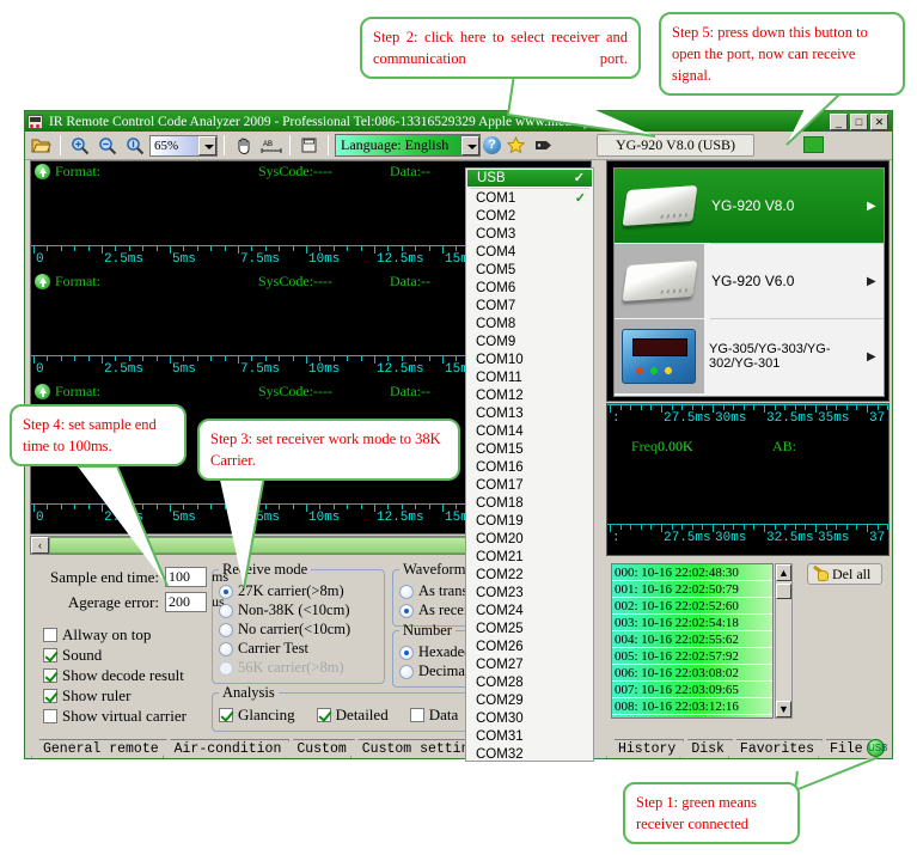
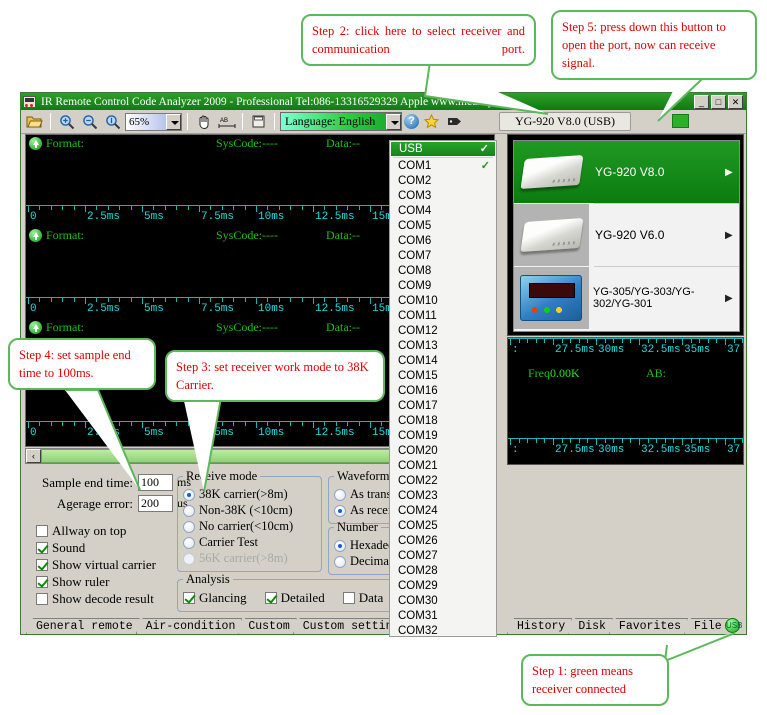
  IR Remote Control Code Analyzer 2009 - Professional Tel:086-13316529329 Apple www
  _
  □
  ✕
  65%
  Language: English
  ?
  YG-920 V8.0 (USB)
  Format:
  SysCode:----
  Data:--
  0
  2.5ms
  5ms
  7.5ms
  10ms
  12.5ms
  Format:
  SysCode:----
  Data:--
  0
  2.5ms
  5ms
  7.5ms
  10ms
  12.5ms
  Format:
  SysCode:----
  Data:--
  0
  5ms
  10ms
  12.5ms
  ‹
  :
  27.5ms
  30ms
  32.5ms
  35ms
  Freq0.00K
  AB:
  :
  27.5ms
  30ms
  32.5ms
  35ms
  Sample end time:
  100
  ms
  Agerage error:
  200
  us
  Allway on top
  Sound
- Show decode result
+ Show virtual carrier
  Show ruler
- Show virtual carrier
+ Show decode result
  Reeive mode
- 27K carrier(>8m)
+ 38K carrier(>8m)
  Non-38K (<10cm)
  No carrier(<10cm)
  Carrier Test
  56K carrier(>8m)
  Number
  Analysis
  Glancing
  Detailed
  Data
  YG-920 V8.0
  ▶
  YG-920 V6.0
  ▶
  YG-305/YG-303/YG-302/YG-301
  ▶
- 000: 10-16 22:02:48:30
- 001: 10-16 22:02:50:79
- 002: 10-16 22:02:52:60
- 003: 10-16 22:02:54:18
- 004: 10-16 22:02:55:62
- 005: 10-16 22:02:57:92
- 006: 10-16 22:03:08:02
- 007: 10-16 22:03:09:65
- 008: 10-16 22:03:12:16
- ▲
- ▼
- Del all
  General remote
  Air-condition
  Custom
  Custom setti
  History
  Disk
  Favorites
  File
  USB
  USB
  ✓
  COM1
  ✓
  COM2
  COM3
  COM4
  COM5
  COM6
  COM7
  COM8
  COM9
  COM10
  COM11
  COM12
  COM13
  COM14
  COM15
  COM16
  COM17
  COM18
  COM19
  COM20
  COM21
  COM22
  COM23
  COM24
  COM25
  COM26
  COM27
  COM28
  COM29
  COM30
  COM31
  COM32
  Step 2: click here to select receiver and communication port.
  Step 5: press down this button to open the port, now can receive signal.
  Step 4: set sample end time to 100ms.
  Step 3: set receiver work mode to 38K Carrier.
  Step 1: green means receiver connected
